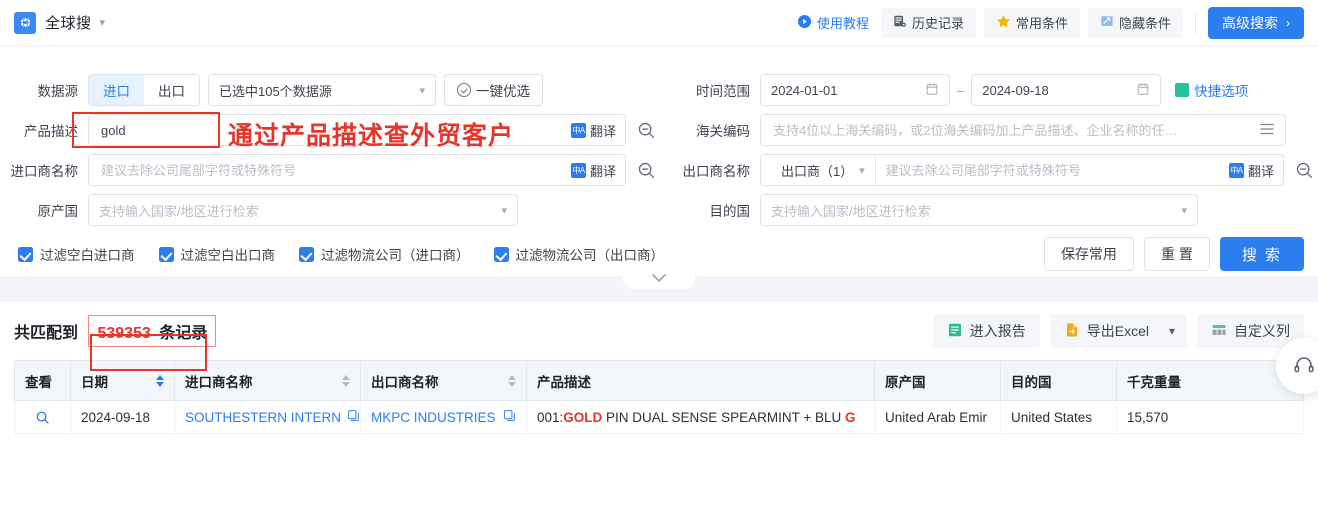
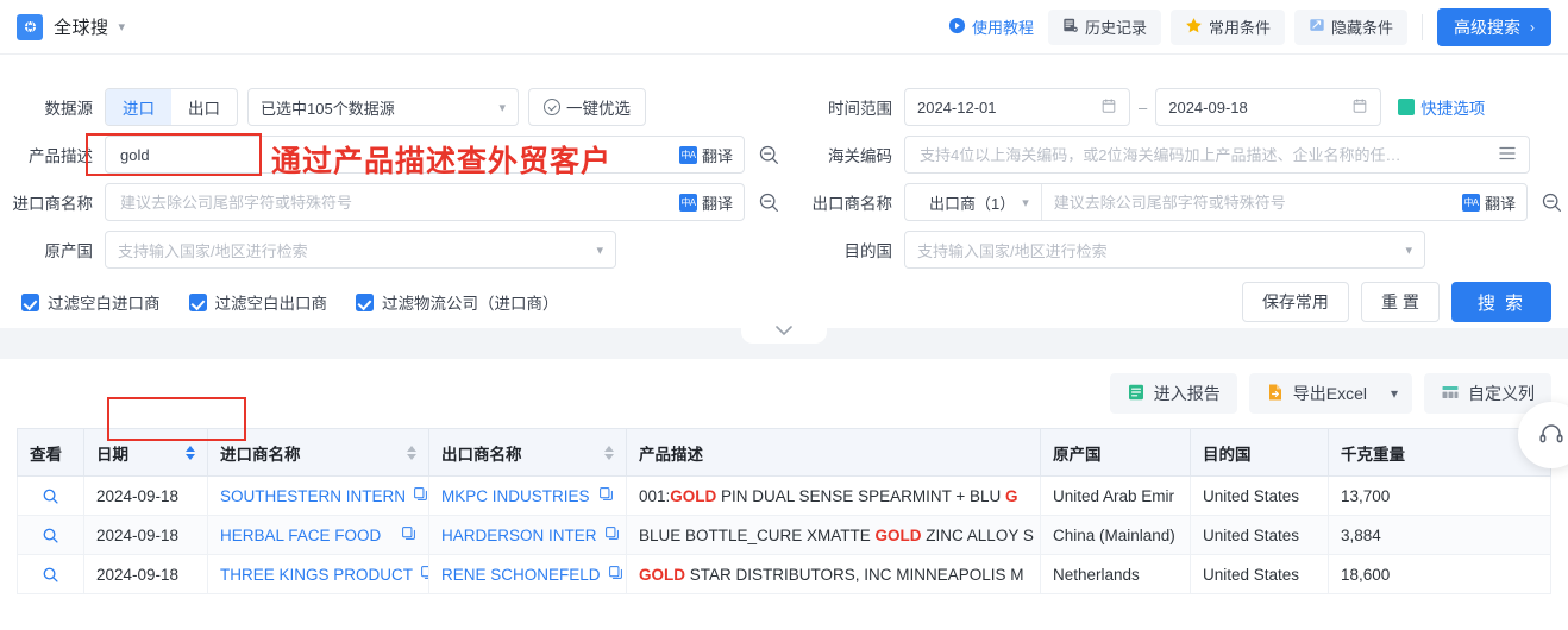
  全球搜
  ▾
  使用教程
  历史记录
  常用条件
  隐藏条件
  高级搜索
  ›
  数据源
  进口
  出口
  已选中105个数据源
  ▾
  一键优选
  时间范围
- 2024-01-01
+ 2024-12-01
  –
  2024-09-18
  快捷选项
  产品描述
  gold
  中A
  翻译
  海关编码
  支持4位以上海关编码，或2位海关编码加上产品描述、企业名称的任…
  进口商名称
  建议去除公司尾部字符或特殊符号
  中A
  翻译
  出口商名称
  出口商（1）
  ▾
  建议去除公司尾部字符或特殊符号
  中A
  翻译
  原产国
  支持输入国家/地区进行检索
  ▾
  目的国
  支持输入国家/地区进行检索
  ▾
  过滤空白进口商
  过滤空白出口商
  过滤物流公司（进口商）
- 过滤物流公司（出口商）
  保存常用
  重 置
  搜 索
- 共匹配到 539353 条记录
  进入报告
  导出Excel
  ▾
  自定义列
  查看	日期	进口商名称	出口商名称	产品描述	原产国	目的国	千克重量
- 	2024-09-18	SOUTHESTERN INTERN	MKPC INDUSTRIES	001:GOLD PIN DUAL SENSE SPEARMINT + BLU G	United Arab Emir	United States	15,570
+ 	2024-09-18	SOUTHESTERN INTERN	MKPC INDUSTRIES	001:GOLD PIN DUAL SENSE SPEARMINT + BLU G	United Arab Emir	United States	13,700
+ 	2024-09-18	HERBAL FACE FOOD	HARDERSON INTER	BLUE BOTTLE_CURE XMATTE GOLD ZINC ALLOY S	China (Mainland)	United States	3,884
+ 	2024-09-18	THREE KINGS PRODUCT	RENE SCHONEFELD	GOLD STAR DISTRIBUTORS, INC MINNEAPOLIS M	Netherlands	United States	18,600
  通过产品描述查外贸客户
